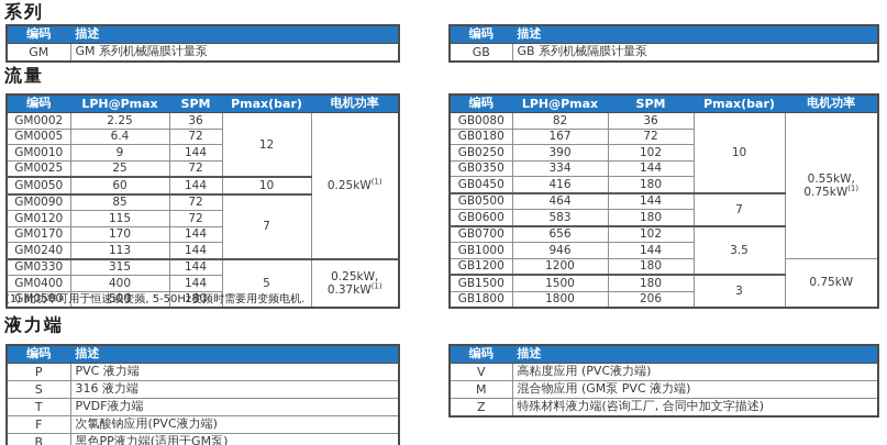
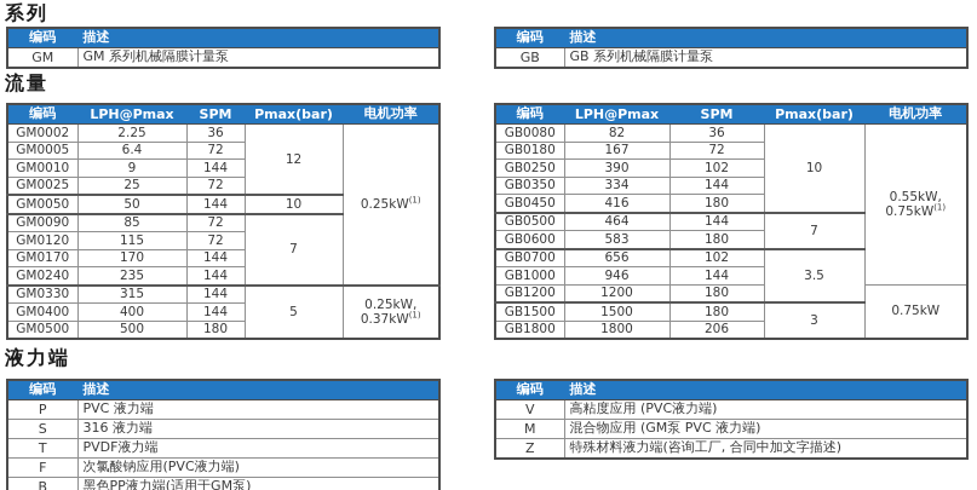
  系列
  编码	描述
  GM	GM 系列机械隔膜计量泵
  编码	描述
  GB	GB 系列机械隔膜计量泵
  流量
  编码	LPH@Pmax	SPM	Pmax(bar)	电机功率
  GM0002	2.25	36	12	0.25kW(1)
  GM0005	6.4	72
  GM0010	9	144
  GM0025	25	72
- GM0050	60	144	10
+ GM0050	50	144	10
  GM0090	85	72	7
  GM0120	115	72
  GM0170	170	144
- GM0240	113	144
+ GM0240	235	144
  GM0330	315	144	5	0.25kW,0.37kW(1)
  GM0400	400	144
  GM0500	500	180
  编码	LPH@Pmax	SPM	Pmax(bar)	电机功率
  GB0080	82	36	10	0.55kW,0.75kW(1)
  GB0180	167	72
  GB0250	390	102
  GB0350	334	144
  GB0450	416	180
  GB0500	464	144	7
  GB0600	583	180
  GB0700	656	102	3.5
  GB1000	946	144
  GB1200	1200	180	0.75kW
  GB1500	1500	180	3
  GB1800	1800	206
- (1) 此功率可用于恒速或变频, 5-50Hz变频时需要用变频电机.
  液力端
  编码	描述
  P	PVC 液力端
  S	316 液力端
  T	PVDF液力端
  F	次氯酸钠应用(PVC液力端)
  B	黑色PP液力端(适用于GM泵)
  编码	描述
  V	高粘度应用 (PVC液力端)
  M	混合物应用 (GM泵 PVC 液力端)
  Z	特殊材料液力端(咨询工厂, 合同中加文字描述)
